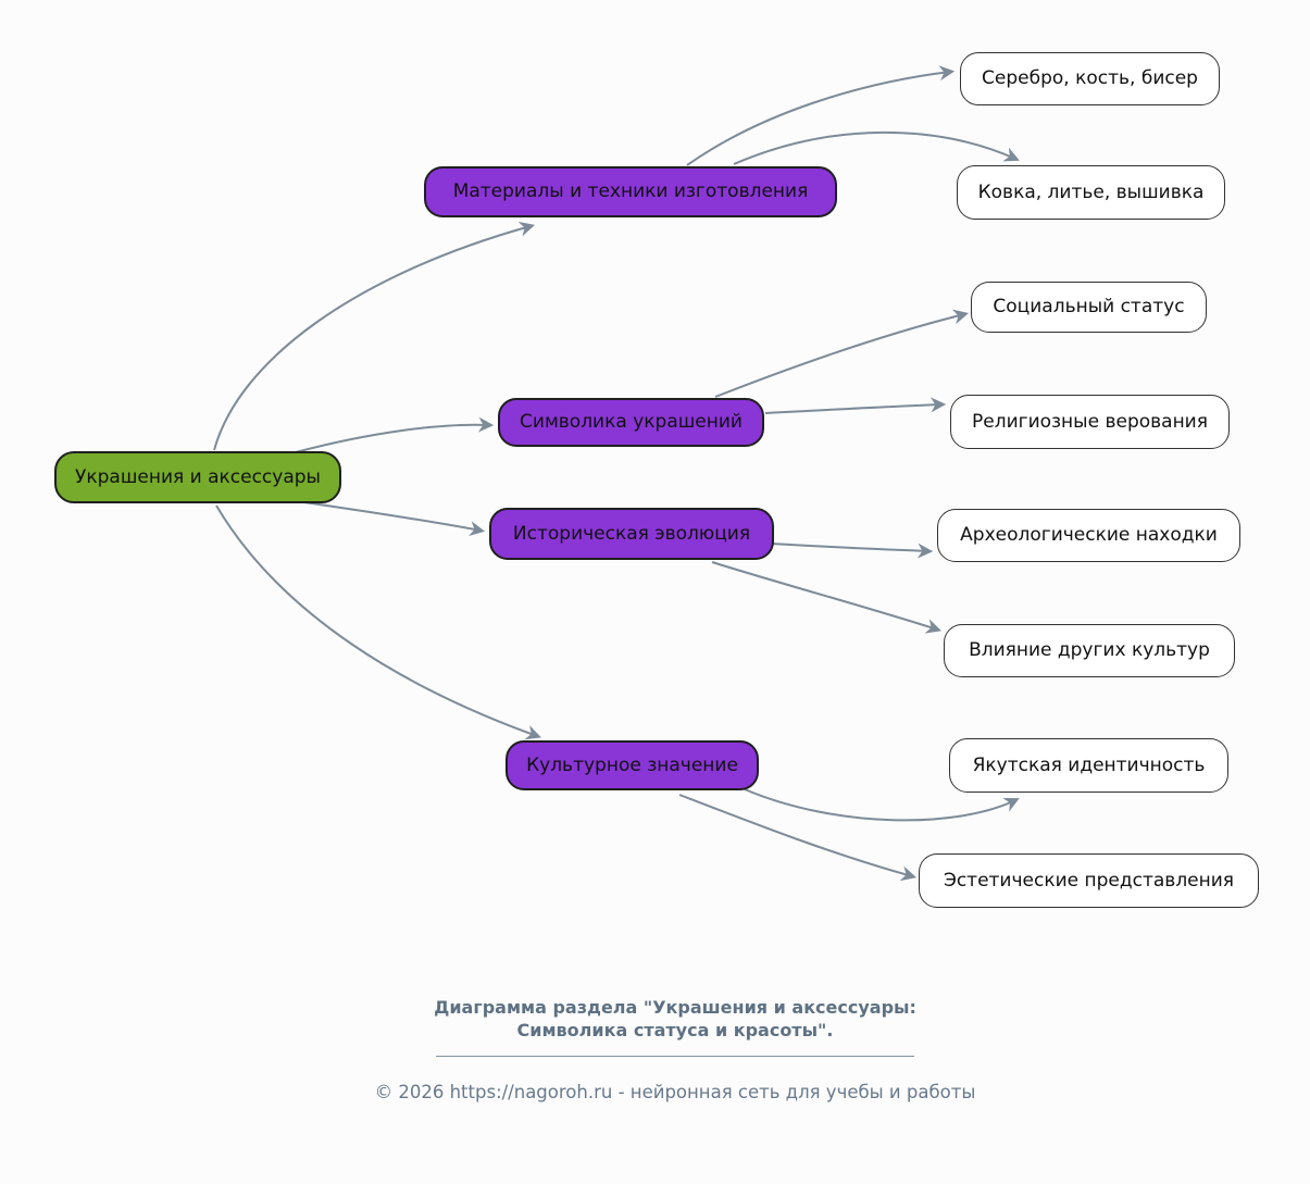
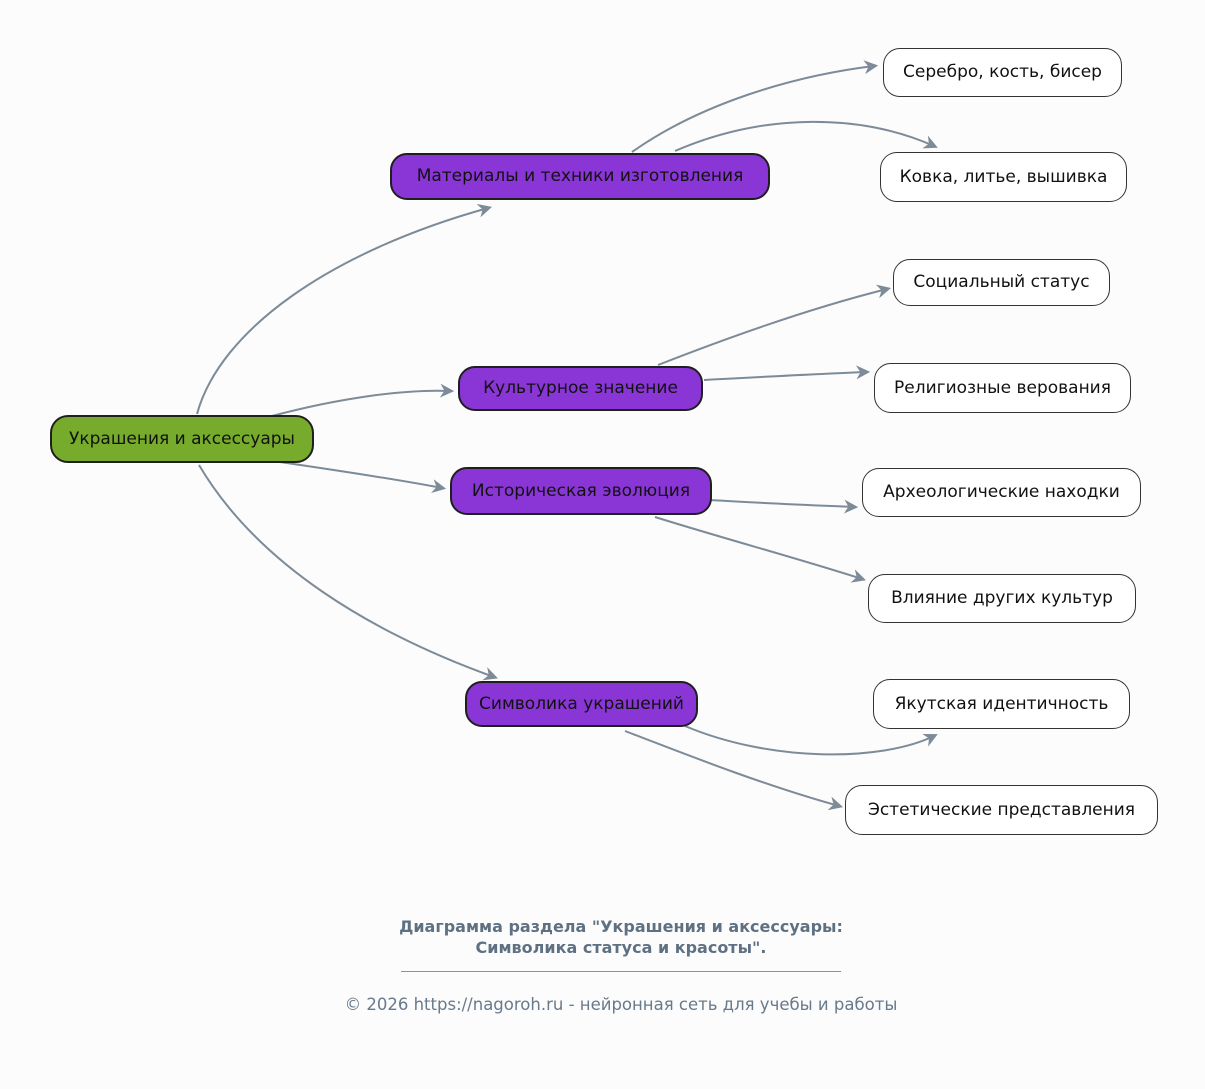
  Украшения и аксессуары
  Материалы и техники изготовления
- Символика украшений
+ Культурное значение
  Историческая эволюция
- Культурное значение
+ Символика украшений
  Серебро, кость, бисер
  Ковка, литье, вышивка
  Социальный статус
  Религиозные верования
  Археологические находки
  Влияние других культур
  Якутская идентичность
  Эстетические представления
  Диаграмма раздела "Украшения и аксессуары:
  Символика статуса и красоты".
  © 2026 https://nagoroh.ru - нейронная сеть для учебы и работы
